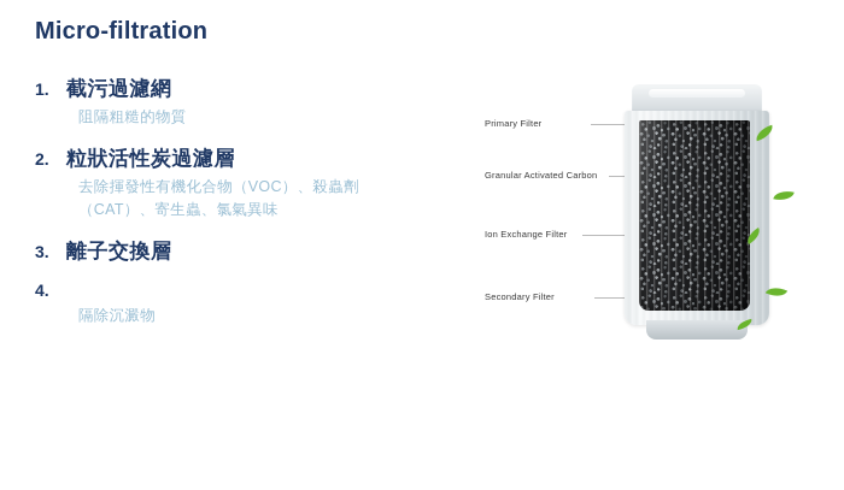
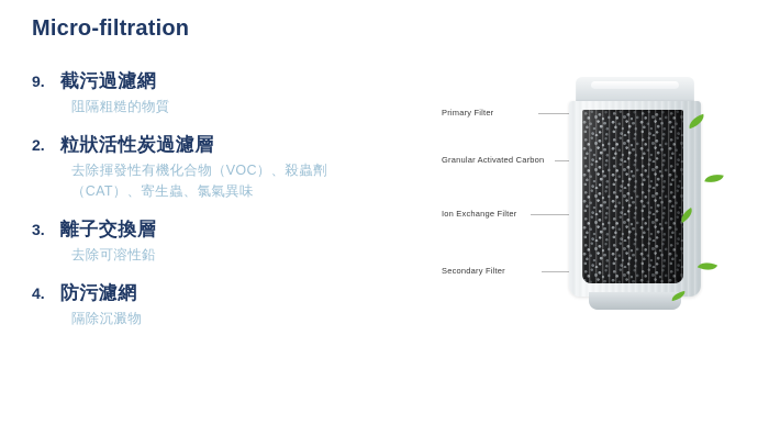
  Micro-filtration
- 1.
+ 9.
  截污過濾網
  阻隔粗糙的物質
  2.
  粒狀活性炭過濾層
  去除揮發性有機化合物（VOC）、殺蟲劑
  （CAT）、寄生蟲、氯氣異味
  3.
  離子交換層
+ 去除可溶性鉛
  4.
+ 防污濾網
  隔除沉澱物
  Primary Filter
  Granular Activated Carbon
  Ion Exchange Filter
  Secondary Filter
